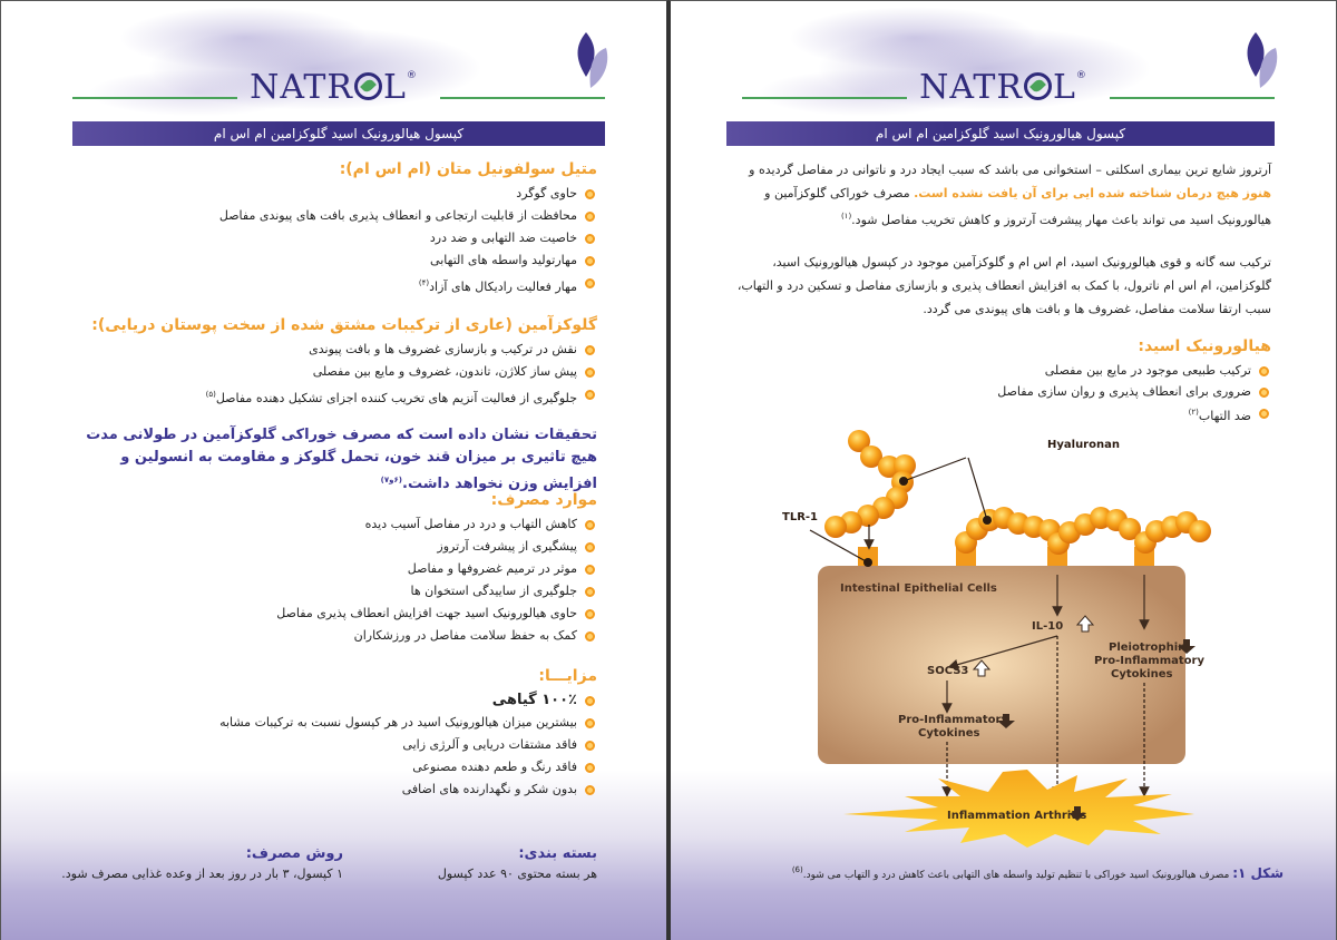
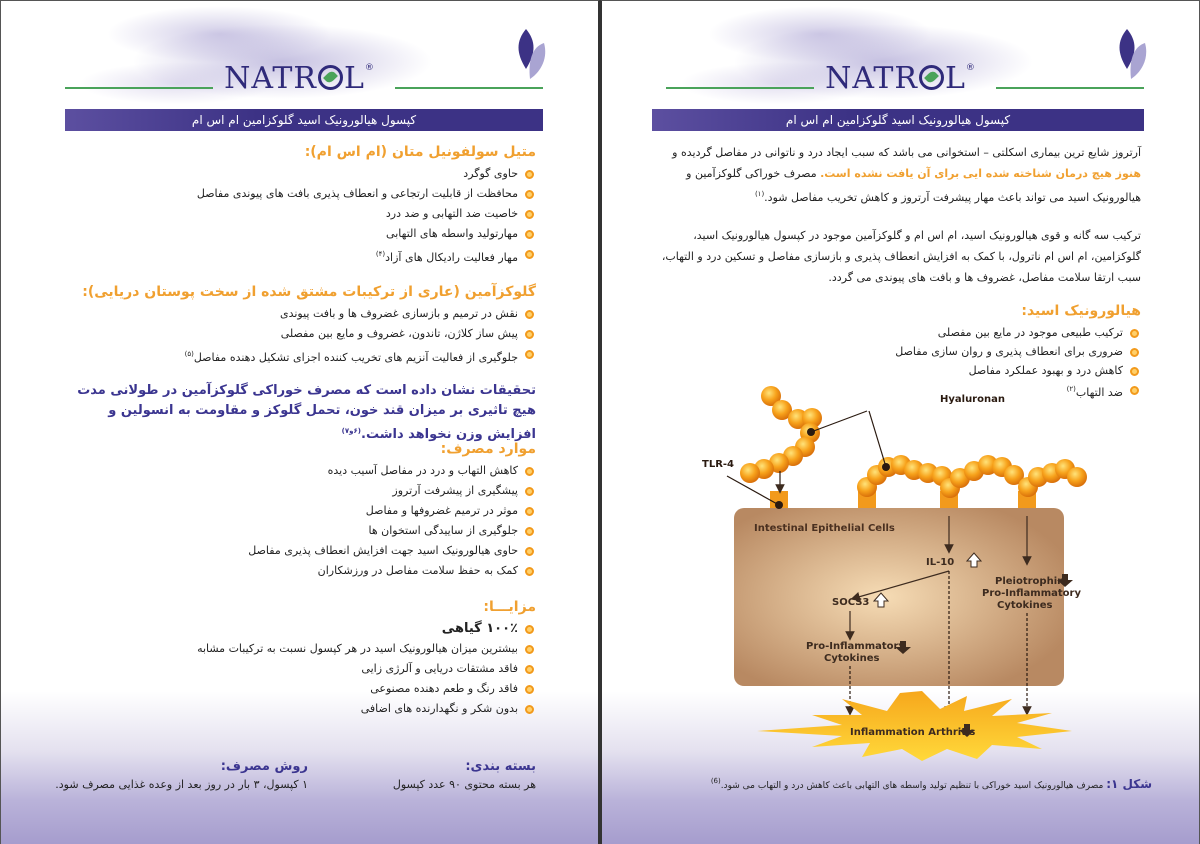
  NATR L®
  کپسول هیالورونیک اسید گلوکزامین ام اس ام
  متیل سولفونیل متان (ام اس ام):
  حاوی گوگرد
  محافظت از قابلیت ارتجاعی و انعطاف پذیری بافت های پیوندی مفاصل
  خاصیت ضد التهابی و ضد درد
  مهارتولید واسطه های التهابی
  مهار فعالیت رادیکال های آزاد(۴)
  گلوکزآمین (عاری از ترکیبات مشتق شده از سخت پوستان دریایی):
- نقش در ترکیب و بازسازی غضروف ها و بافت پیوندی
+ نقش در ترمیم و بازسازی غضروف ها و بافت پیوندی
  پیش ساز کلاژن، تاندون، غضروف و مایع بین مفصلی
  جلوگیری از فعالیت آنزیم های تخریب کننده اجزای تشکیل دهنده مفاصل(۵)
  تحقیقات نشان داده است که مصرف خوراکی گلوکزآمین در طولانی مدت هیچ تاثیری بر میزان قند خون، تحمل گلوکز و مقاومت به انسولین و افزایش وزن نخواهد داشت.(۶و۷)
  موارد مصرف:
  کاهش التهاب و درد در مفاصل آسیب دیده
  پیشگیری از پیشرفت آرتروز
  موثر در ترمیم غضروفها و مفاصل
  جلوگیری از ساییدگی استخوان ها
  حاوی هیالورونیک اسید جهت افزایش انعطاف پذیری مفاصل
  کمک به حفظ سلامت مفاصل در ورزشکاران
  مزایـــا:
  ۱۰۰٪ گیاهی
  بیشترین میزان هیالورونیک اسید در هر کپسول نسبت به ترکیبات مشابه
  فاقد مشتقات دریایی و آلرژی زایی
  فاقد رنگ و طعم دهنده مصنوعی
  بدون شکر و نگهدارنده های اضافی
  بسته بندی:
  هر بسته محتوی ۹۰ عدد کپسول
  روش مصرف:
  ۱ کپسول، ۳ بار در روز بعد از وعده غذایی مصرف شود.
  NATR L®
  کپسول هیالورونیک اسید گلوکزامین ام اس ام
  آرتروز شایع ترین بیماری اسکلتی – استخوانی می باشد که سبب ایجاد درد و ناتوانی در مفاصل گردیده و هنوز هیچ درمان شناخته شده ایی برای آن یافت نشده است. مصرف خوراکی گلوکزآمین و هیالورونیک اسید می تواند باعث مهار پیشرفت آرتروز و کاهش تخریب مفاصل شود.(۱)
  ترکیب سه گانه و قوی هیالورونیک اسید، ام اس ام و گلوکزآمین موجود در کپسول هیالورونیک اسید، گلوکزامین، ام اس ام ناترول، با کمک به افزایش انعطاف پذیری و بازسازی مفاصل و تسکین درد و التهاب، سبب ارتقا سلامت مفاصل، غضروف ها و بافت های پیوندی می گردد.
  هیالورونیک اسید:
  ترکیب طبیعی موجود در مایع بین مفصلی
  ضروری برای انعطاف پذیری و روان سازی مفاصل
+ کاهش درد و بهبود عملکرد مفاصل
  ضد التهاب(۲)
  Hyaluronan
- TLR-1
+ TLR-4
  Intestinal Epithelial Cells
  IL-10
  SOCS3
  Pro-Inflammator
  Cytokines
  Pleiotrophi
  Pro-Inflammatory
  Cytokines
  Inflammation Arthris
  شکل ۱: مصرف هیالورونیک اسید خوراکی با تنظیم تولید واسطه های التهابی باعث کاهش درد و التهاب می شود.(6)
